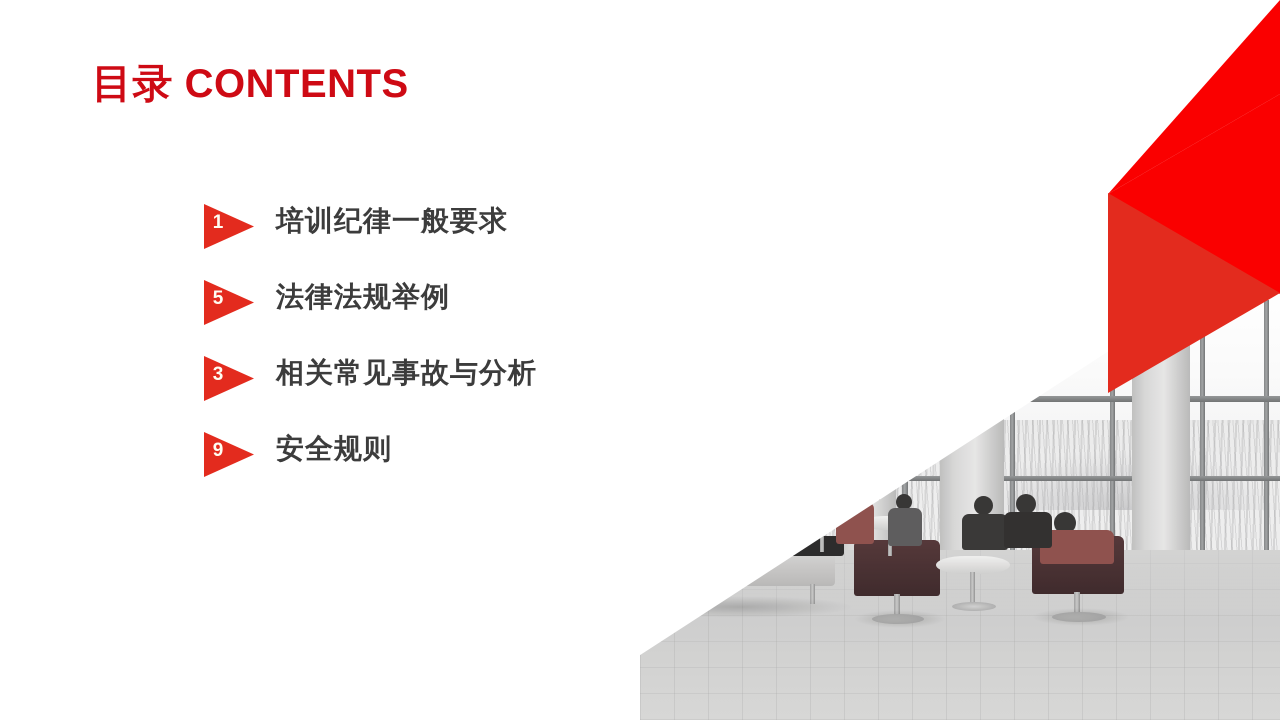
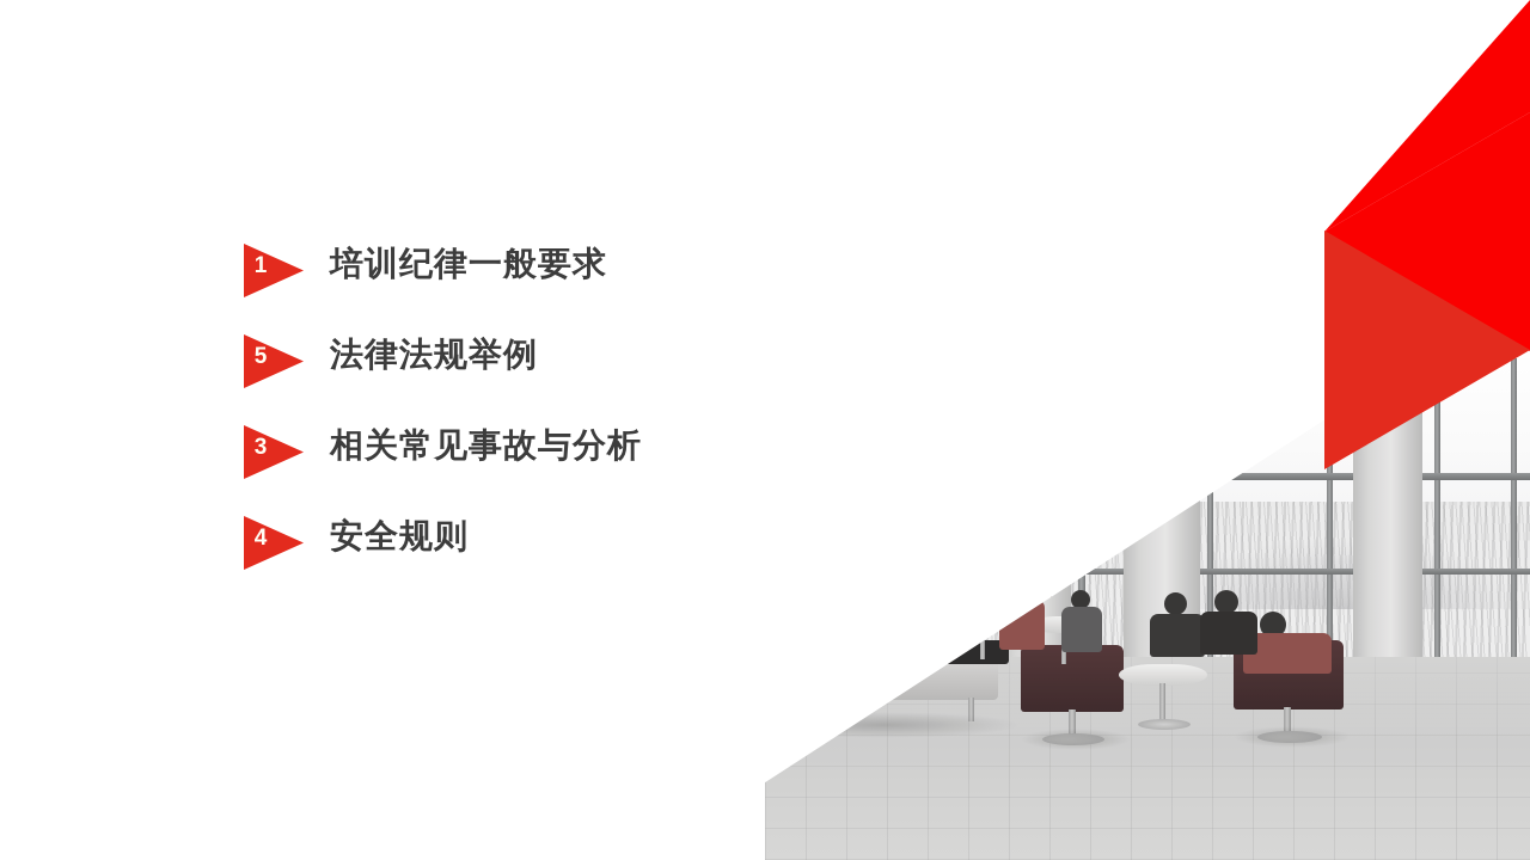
- 目录 CONTENTS
  1
  培训纪律一般要求
  5
  法律法规举例
  3
  相关常见事故与分析
- 9
+ 4
  安全规则
